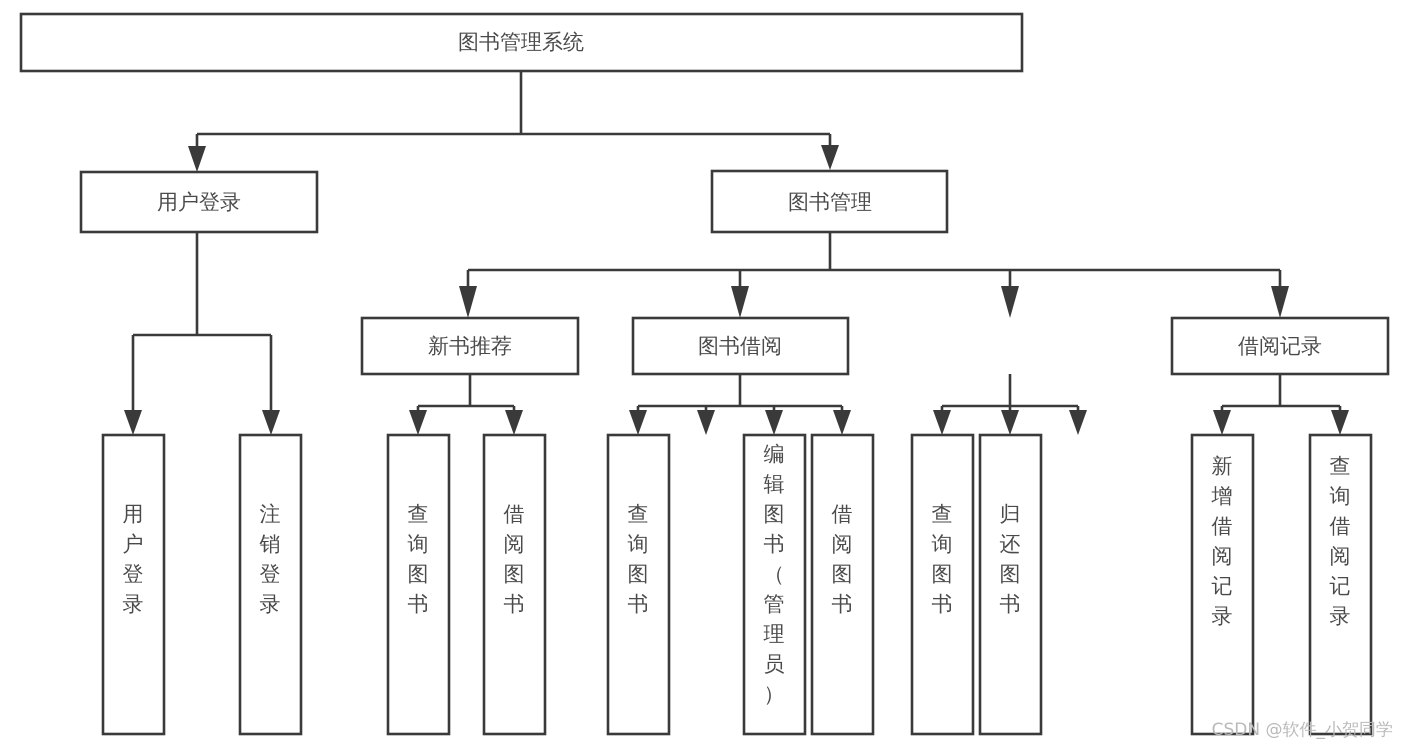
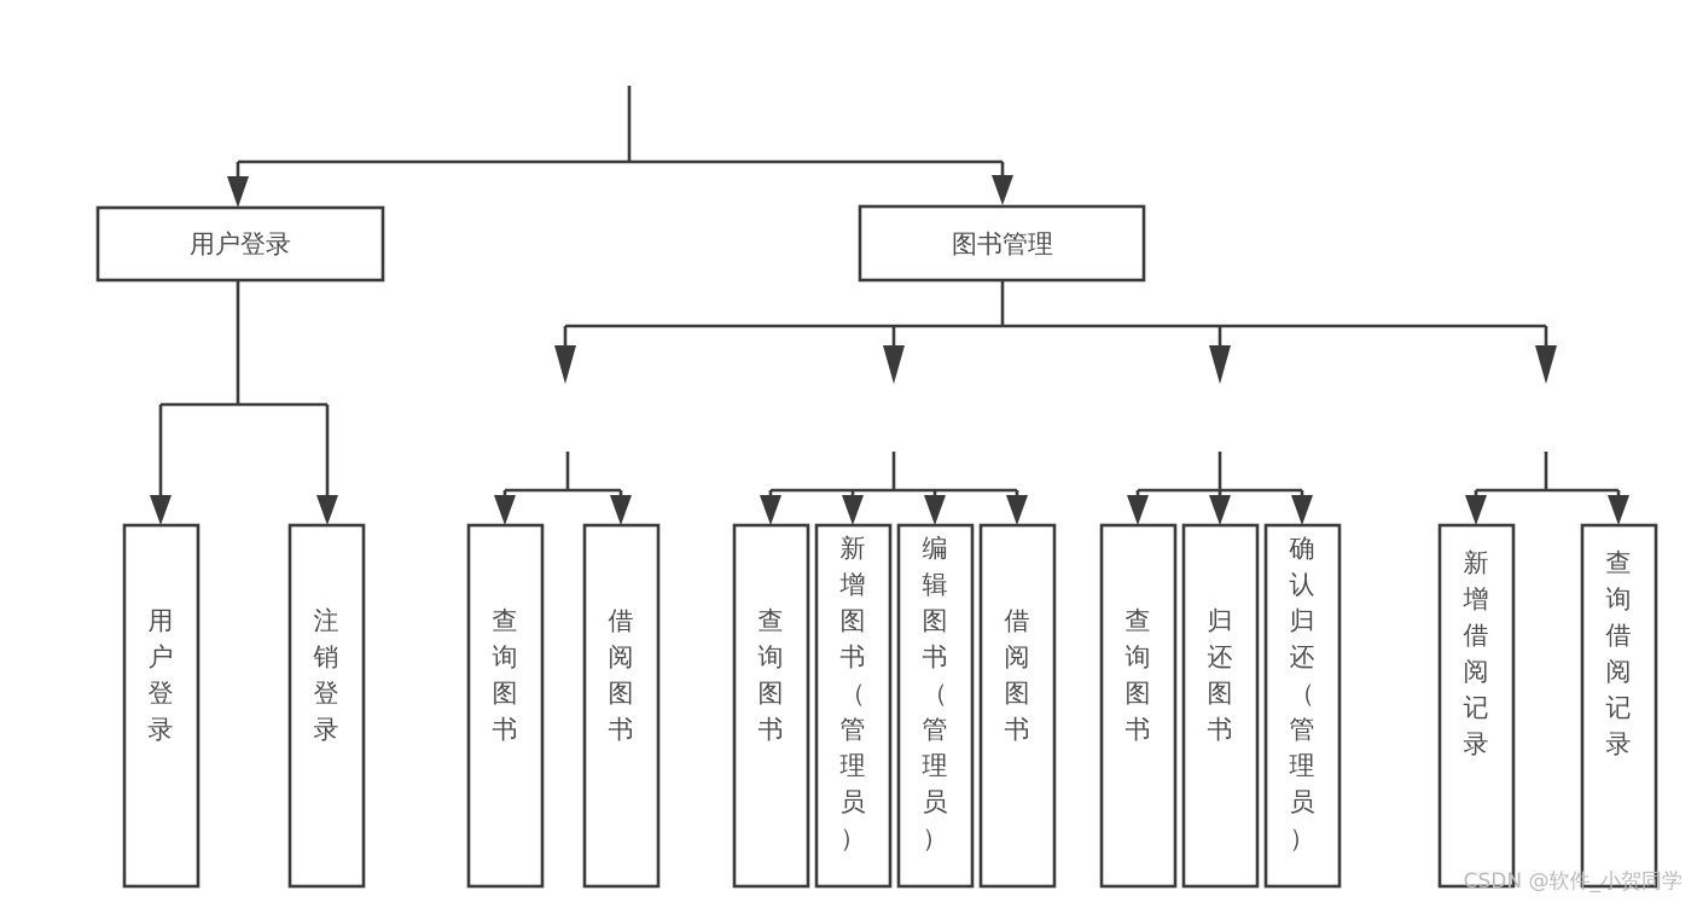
- 图书管理系统
  用户登录
  图书管理
- 新书推荐
- 图书借阅
- 借阅记录
  用户登录
  注销登录
  查询图书
  借阅图书
  查询图书
+ 新增图书（管理员）
  编辑图书（管理员）
  借阅图书
  查询图书
  归还图书
+ 确认归还（管理员）
  新增借阅记录
  查询借阅记录
  CSDN @软件_小贺同学
